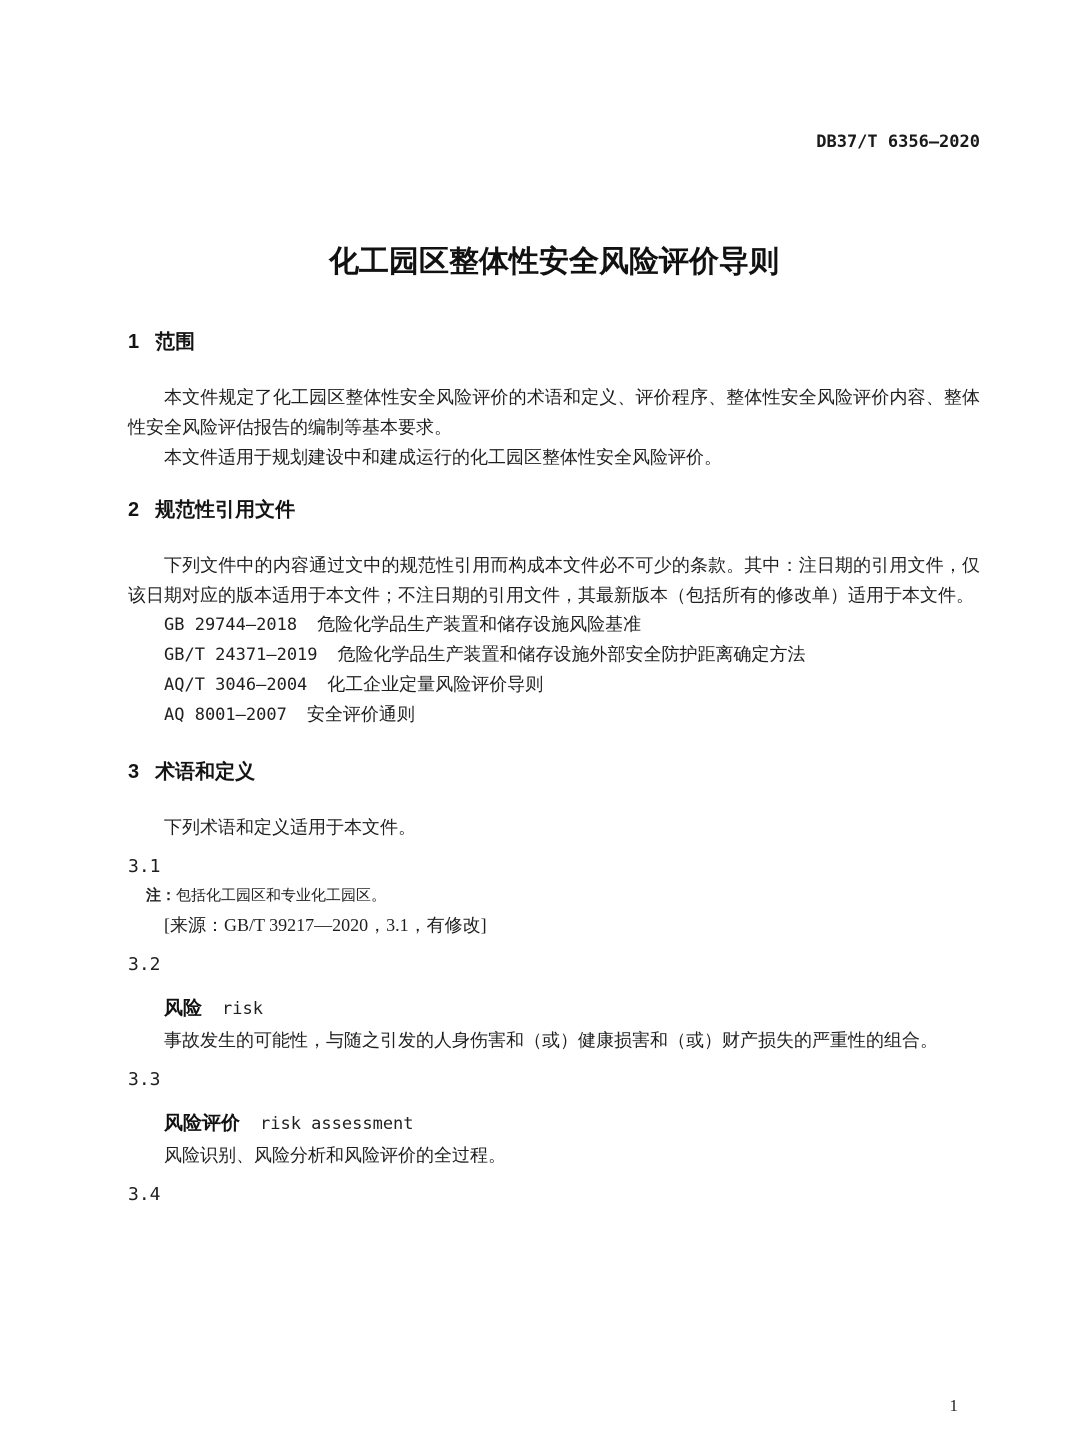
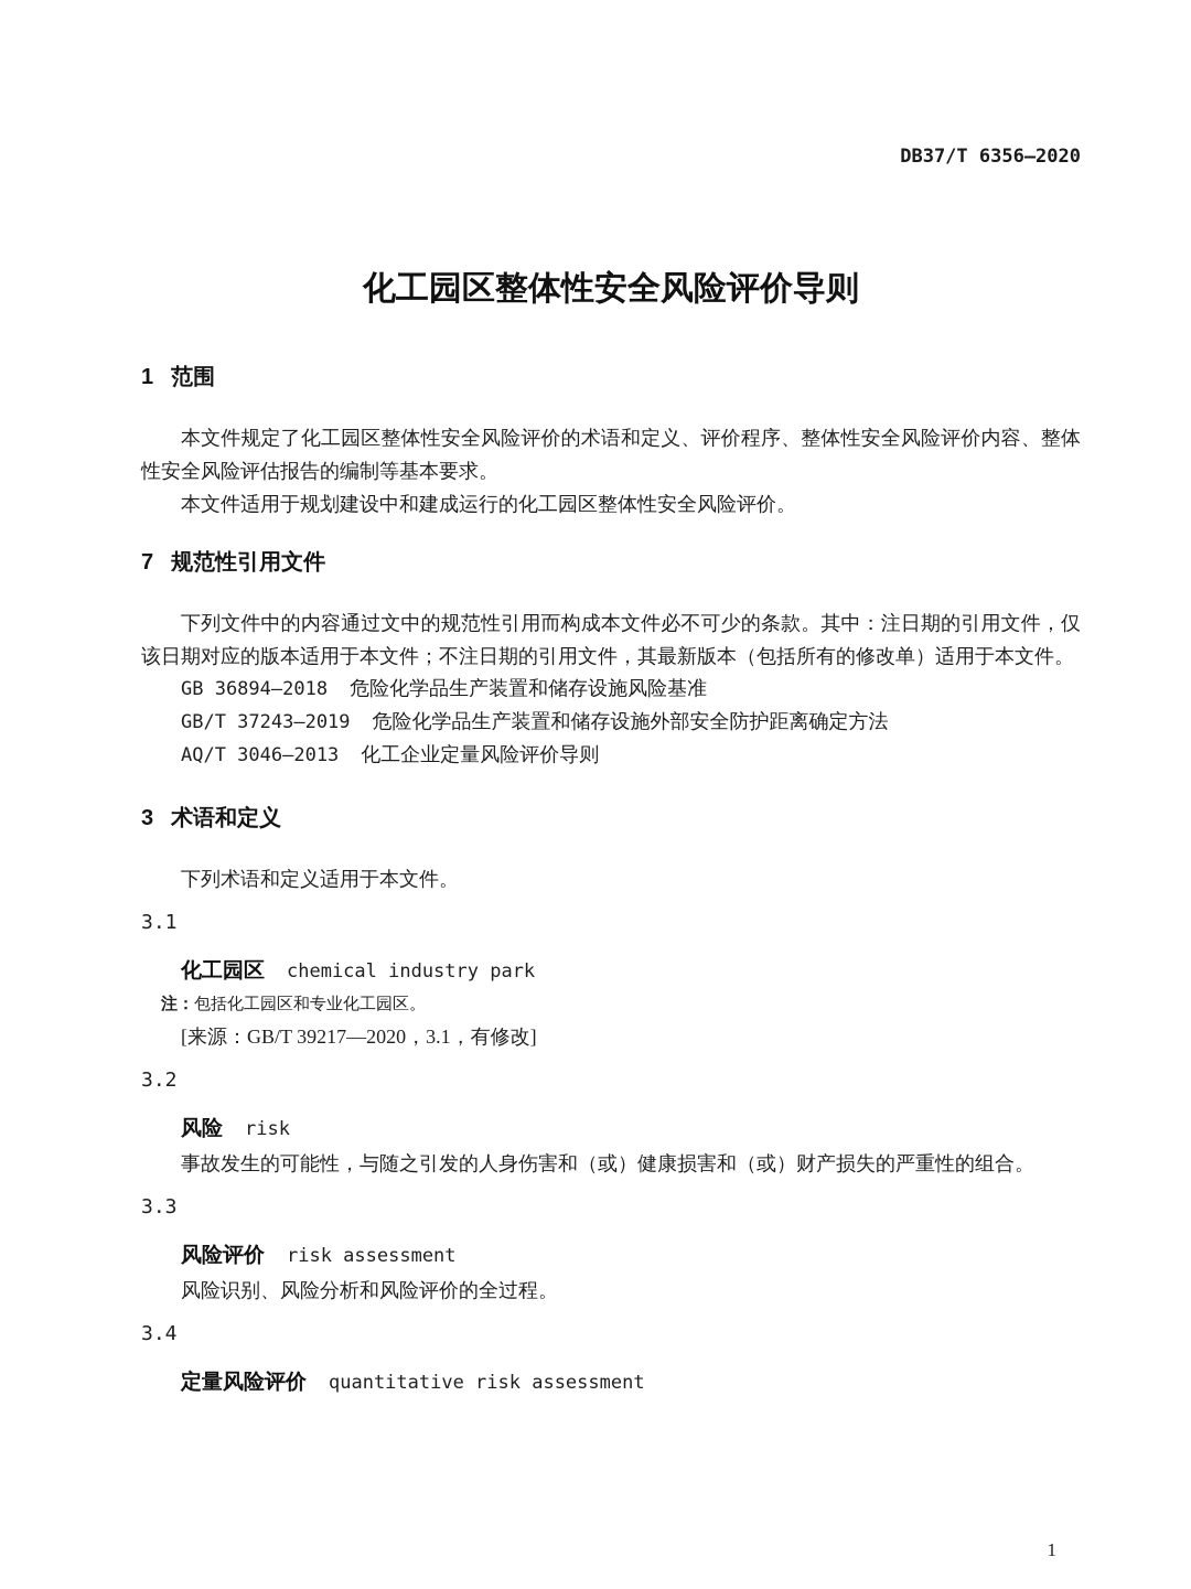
  DB37/T 6356—2020
  化工园区整体性安全风险评价导则
  1 范围
  本文件规定了化工园区整体性安全风险评价的术语和定义、评价程序、整体性安全风险评价内容、整体性安全风险评估报告的编制等基本要求。
  本文件适用于规划建设中和建成运行的化工园区整体性安全风险评价。
- 2 规范性引用文件
+ 7 规范性引用文件
  下列文件中的内容通过文中的规范性引用而构成本文件必不可少的条款。其中：注日期的引用文件，仅该日期对应的版本适用于本文件；不注日期的引用文件，其最新版本（包括所有的修改单）适用于本文件。
- GB 29744—2018 危险化学品生产装置和储存设施风险基准
+ GB 36894—2018 危险化学品生产装置和储存设施风险基准
- GB/T 24371—2019 危险化学品生产装置和储存设施外部安全防护距离确定方法
+ GB/T 37243—2019 危险化学品生产装置和储存设施外部安全防护距离确定方法
- AQ/T 3046—2004 化工企业定量风险评价导则
+ AQ/T 3046—2013 化工企业定量风险评价导则
- AQ 8001—2007 安全评价通则
  3 术语和定义
  下列术语和定义适用于本文件。
  3.1
+ 化工园区 chemical industry park
  注：包括化工园区和专业化工园区。
  [来源：GB/T 39217—2020，3.1，有修改]
  3.2
  风险 risk
  事故发生的可能性，与随之引发的人身伤害和（或）健康损害和（或）财产损失的严重性的组合。
  3.3
  风险评价 risk assessment
  风险识别、风险分析和风险评价的全过程。
  3.4
+ 定量风险评价 quantitative risk assessment
  1
